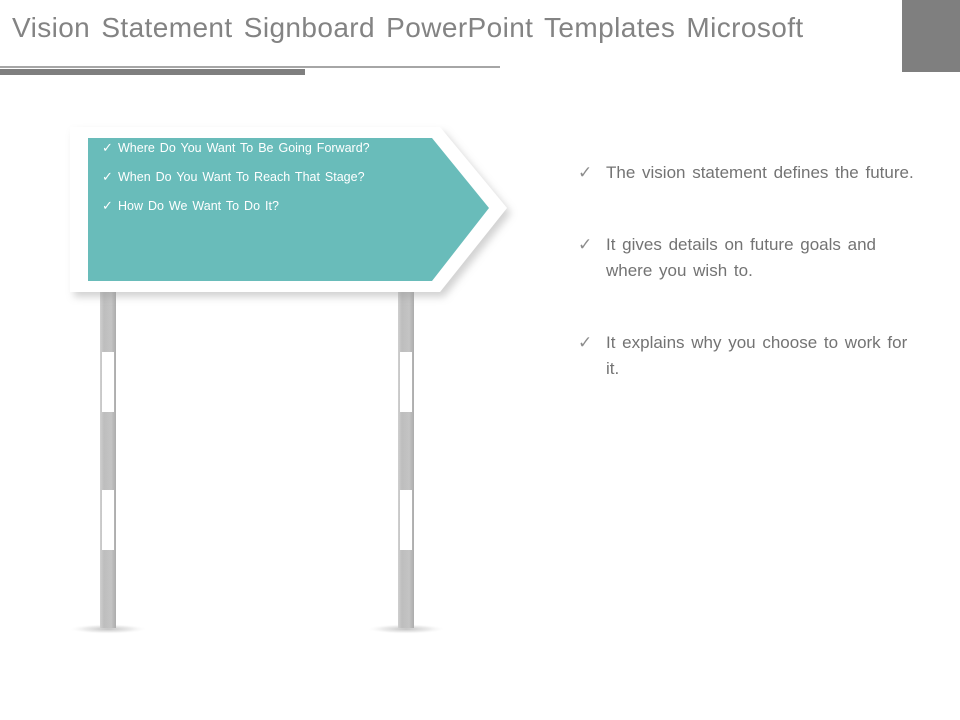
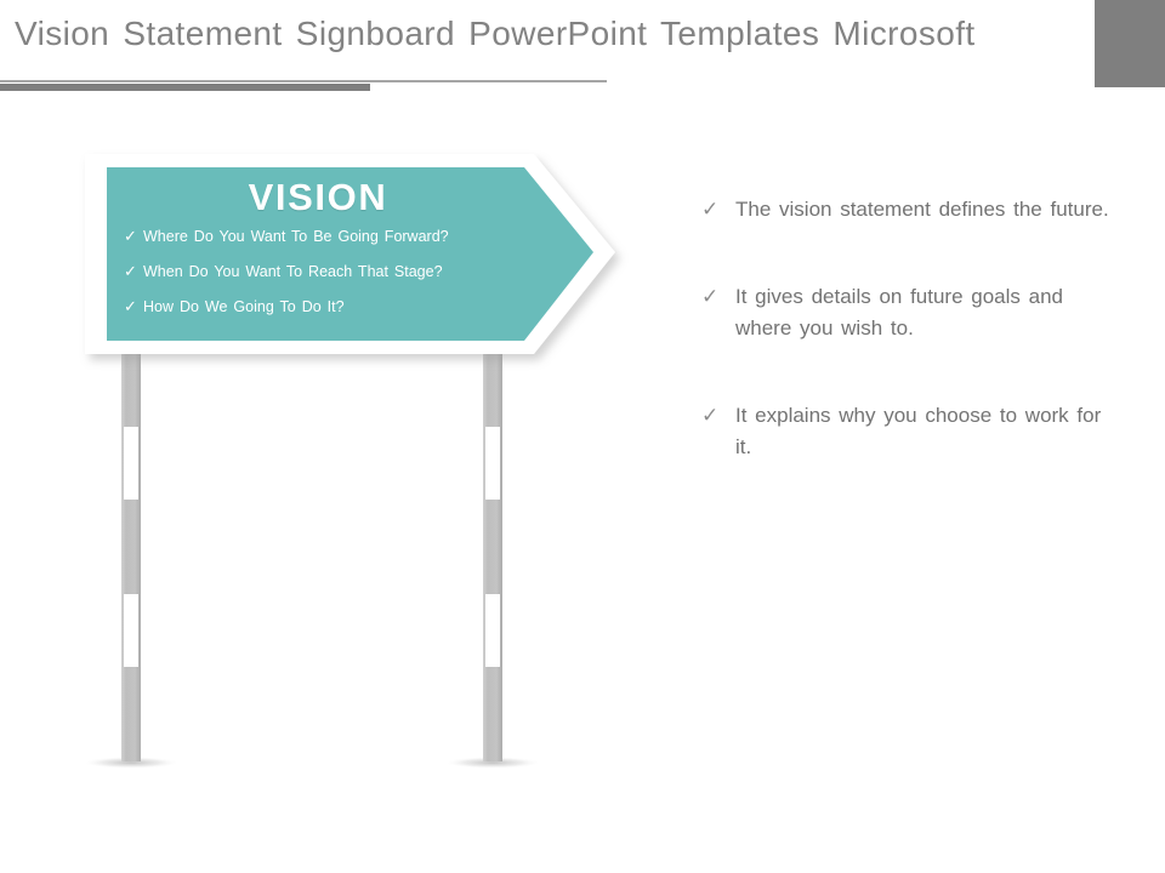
  Vision Statement Signboard PowerPoint Templates Microsoft
+ VISION
  ✓
  Where Do You Want To Be Going Forward?
  ✓
  When Do You Want To Reach That Stage?
  ✓
- How Do We Want To Do It?
+ How Do We Going To Do It?
  ✓
  The vision statement defines the future.
  ✓
  It gives details on future goals and where you wish to.
  ✓
  It explains why you choose to work for it.
